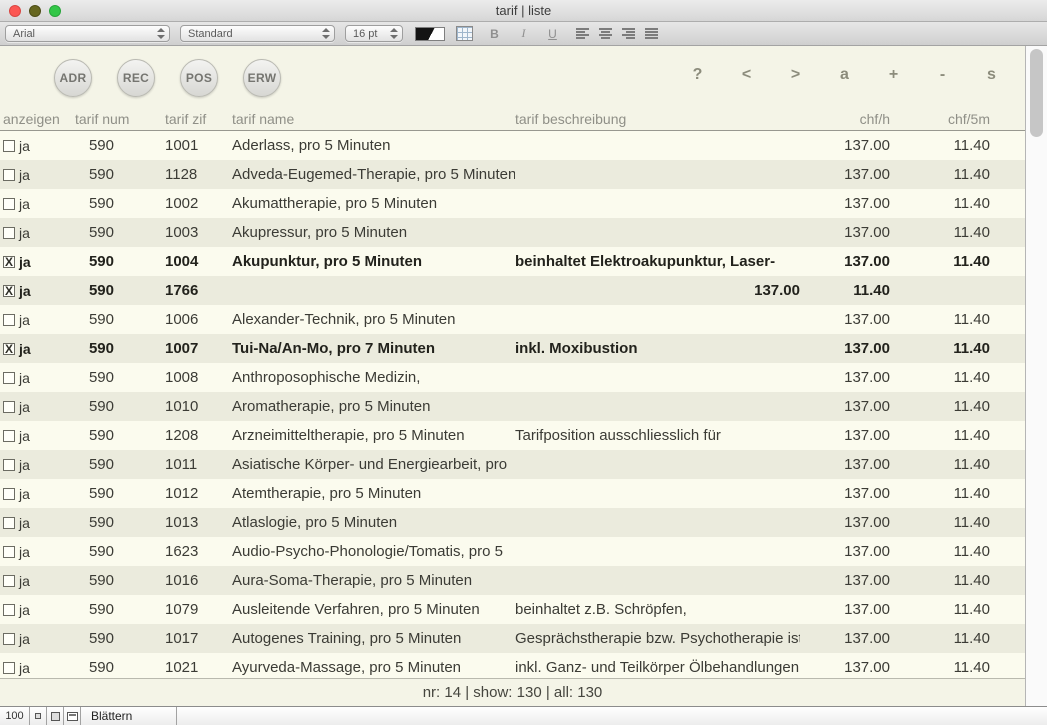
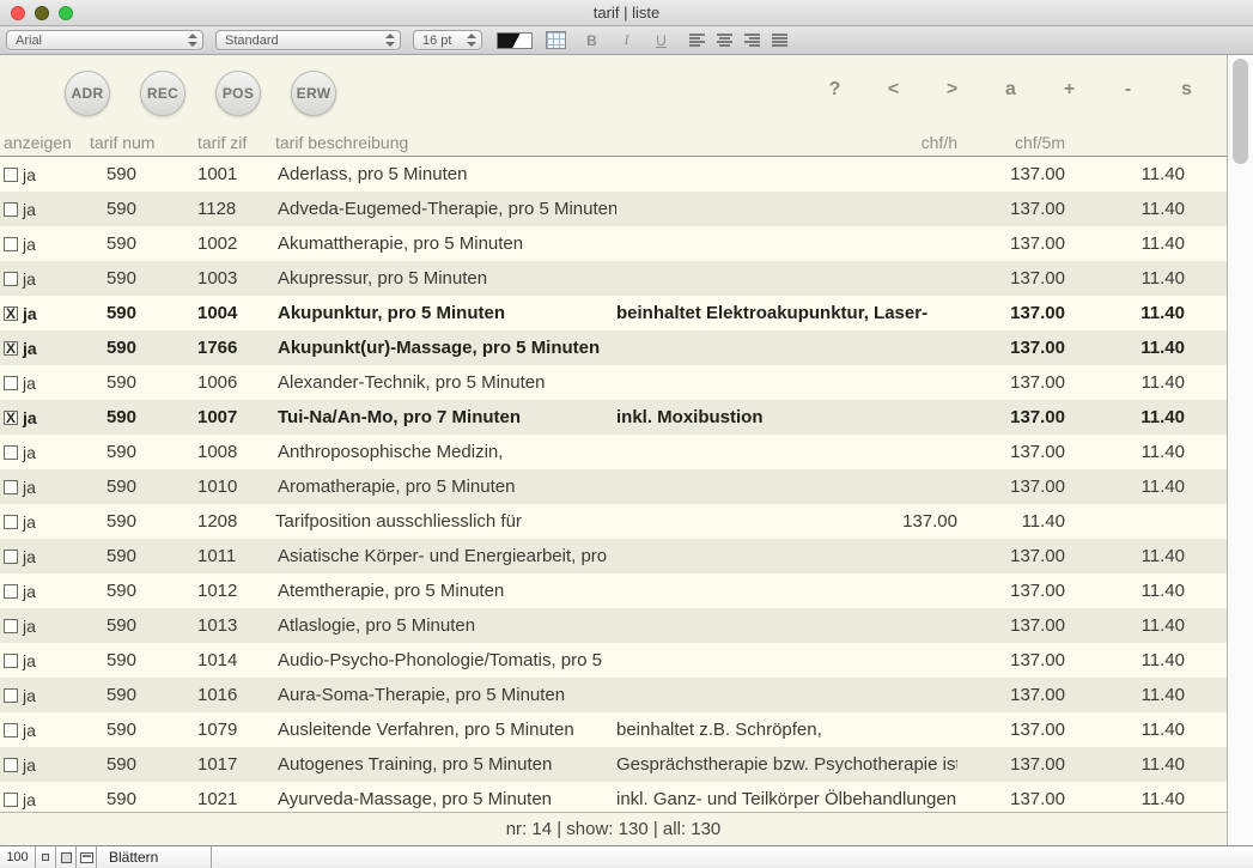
  tarif | liste
  Arial
  Standard
  16 pt
  B
  I
  U
  ADR
  REC
  POS
  ERW
  ?
  <
  >
  a
  +
  -
  s
  anzeigen
  tarif num
  tarif zif
- tarif name
  tarif beschreibung
  chf/h
  chf/5m
  ja
  590
  1001
  Aderlass, pro 5 Minuten
  137.00
  11.40
  ja
  590
  1128
  Adveda-Eugemed-Therapie, pro 5 Minuten
  137.00
  11.40
  ja
  590
  1002
  Akumattherapie, pro 5 Minuten
  137.00
  11.40
  ja
  590
  1003
  Akupressur, pro 5 Minuten
  137.00
  11.40
  X
  ja
  590
  1004
  Akupunktur, pro 5 Minuten
  beinhaltet Elektroakupunktur, Laser-
  137.00
  11.40
  X
  ja
  590
  1766
+ Akupunkt(ur)-Massage, pro 5 Minuten
  137.00
  11.40
  ja
  590
  1006
  Alexander-Technik, pro 5 Minuten
  137.00
  11.40
  X
  ja
  590
  1007
  Tui-Na/An-Mo, pro 7 Minuten
  inkl. Moxibustion
  137.00
  11.40
  ja
  590
  1008
  Anthroposophische Medizin,
  137.00
  11.40
  ja
  590
  1010
  Aromatherapie, pro 5 Minuten
  137.00
  11.40
  ja
  590
  1208
- Arzneimitteltherapie, pro 5 Minuten
  Tarifposition ausschliesslich für
  137.00
  11.40
  ja
  590
  1011
  Asiatische Körper- und Energiearbeit, pro
  137.00
  11.40
  ja
  590
  1012
  Atemtherapie, pro 5 Minuten
  137.00
  11.40
  ja
  590
  1013
  Atlaslogie, pro 5 Minuten
  137.00
  11.40
  ja
  590
- 1623
+ 1014
  Audio-Psycho-Phonologie/Tomatis, pro 5
  137.00
  11.40
  ja
  590
  1016
  Aura-Soma-Therapie, pro 5 Minuten
  137.00
  11.40
  ja
  590
  1079
  Ausleitende Verfahren, pro 5 Minuten
  beinhaltet z.B. Schröpfen,
  137.00
  11.40
  ja
  590
  1017
  Autogenes Training, pro 5 Minuten
  Gesprächstherapie bzw. Psychotherapie is
  137.00
  11.40
  ja
  590
  1021
  Ayurveda-Massage, pro 5 Minuten
  inkl. Ganz- und Teilkörper Ölbehandlungen
  137.00
  11.40
  nr: 14 | show: 130 | all: 130
  100
  Blättern
